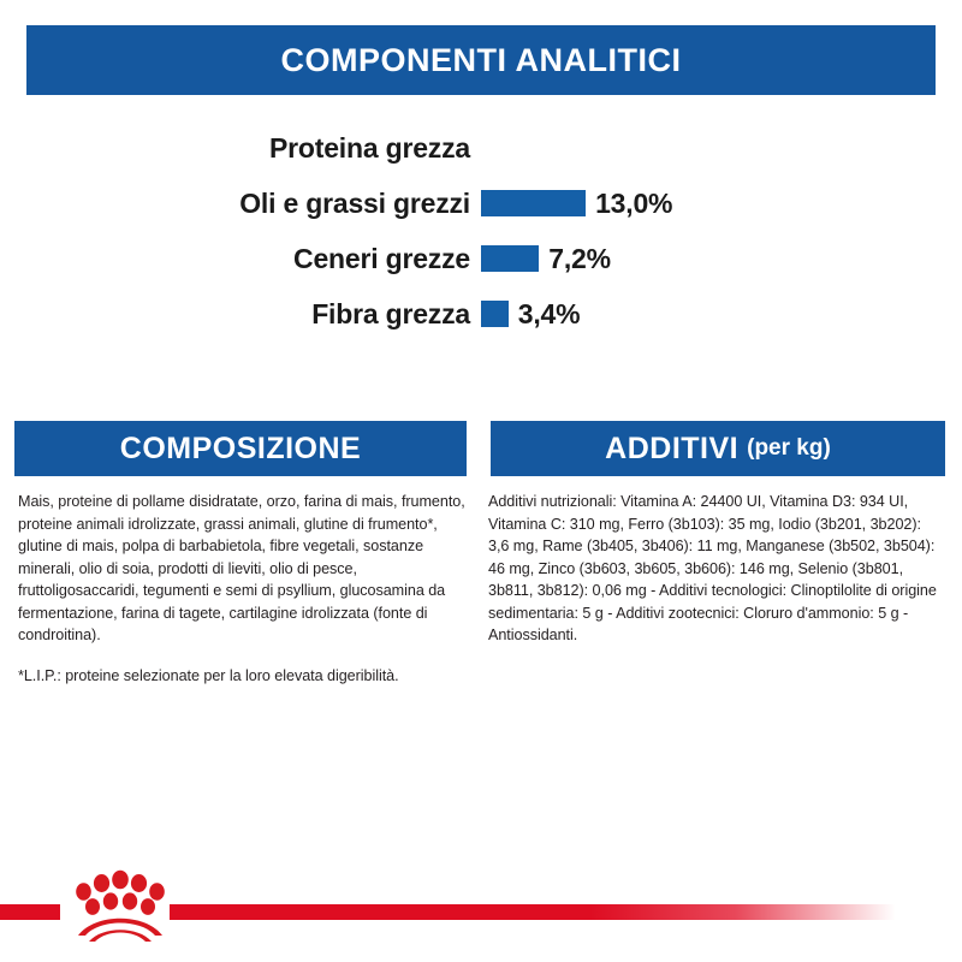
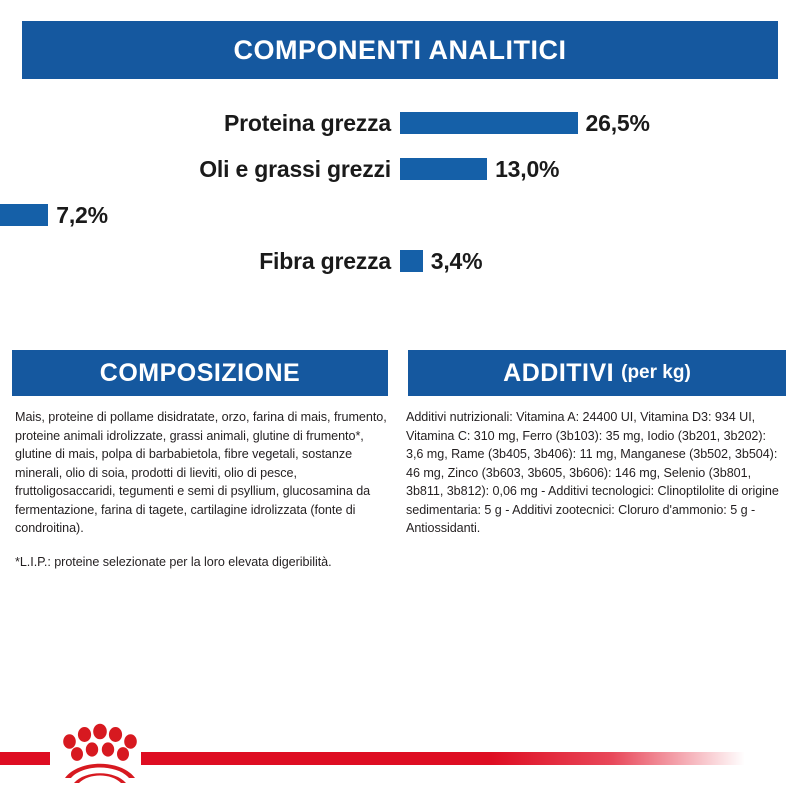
  COMPONENTI ANALITICI
  Proteina grezza
+ 26,5%
  Oli e grassi grezzi
  13,0%
- Ceneri grezze
  7,2%
  Fibra grezza
  3,4%
  COMPOSIZIONE
  Mais, proteine di pollame disidratate, orzo, farina di mais, frumento, proteine animali idrolizzate, grassi animali, glutine di frumento*, glutine di mais, polpa di barbabietola, fibre vegetali, sostanze minerali, olio di soia, prodotti di lieviti, olio di pesce, fruttoligosaccaridi, tegumenti e semi di psyllium, glucosamina da fermentazione, farina di tagete, cartilagine idrolizzata (fonte di condroitina).
  *L.I.P.: proteine selezionate per la loro elevata digeribilità.
  ADDITIVI
  (per kg)
  Additivi nutrizionali: Vitamina A: 24400 UI, Vitamina D3: 934 UI, Vitamina C: 310 mg, Ferro (3b103): 35 mg, Iodio (3b201, 3b202): 3,6 mg, Rame (3b405, 3b406): 11 mg, Manganese (3b502, 3b504): 46 mg, Zinco (3b603, 3b605, 3b606): 146 mg, Selenio (3b801, 3b811, 3b812): 0,06 mg - Additivi tecnologici: Clinoptilolite di origine sedimentaria: 5 g - Additivi zootecnici: Cloruro d'ammonio: 5 g - Antiossidanti.
